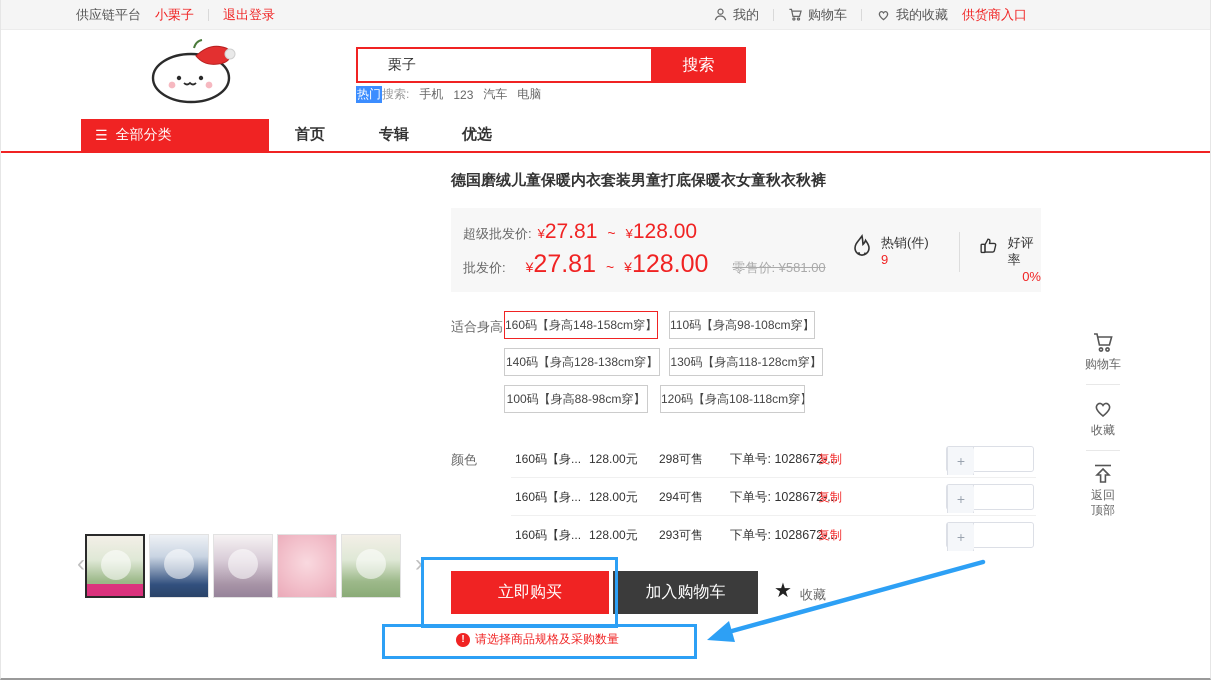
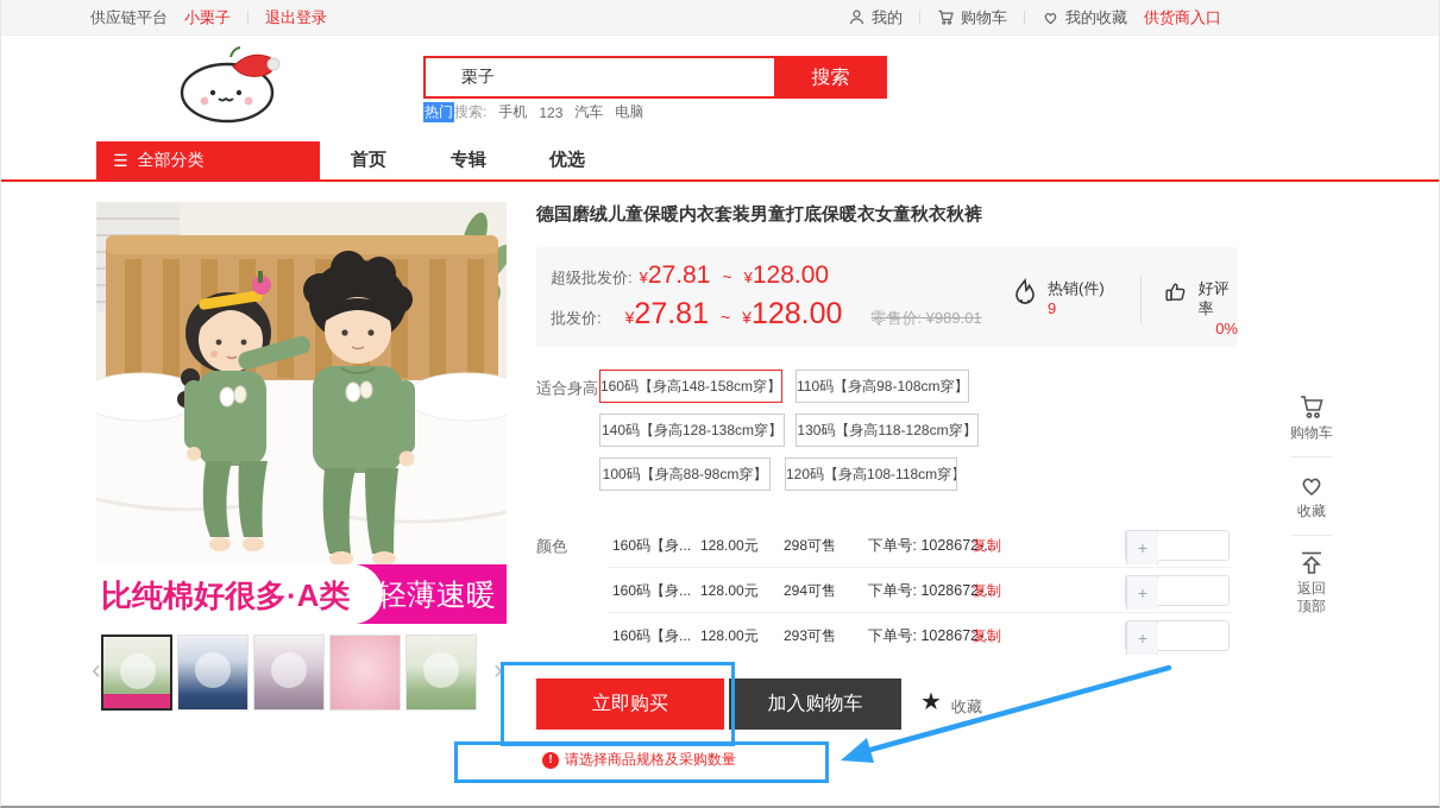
  供应链平台
  小栗子
  退出登录
  我的
  购物车
  我的收藏
  供货商入口
  栗子
  搜索
  热门
  搜索:
  手机
  123
  汽车
  电脑
  ☰
  全部分类
  首页
  专辑
  优选
+ 比纯棉好很多·A类
+ 轻薄速暖
  ‹
  ›
  德国磨绒儿童保暖内衣套装男童打底保暖衣女童秋衣秋裤
  超级批发价:
  ¥27.81
  ~
  ¥128.00
  批发价:
  ¥27.81
  ~
  ¥128.00
- 零售价: ¥581.00
+ 零售价: ¥989.01
  热销(件)
  9
  好评率
  0%
  适合身高
  160码【身高148-158cm穿】
  110码【身高98-108cm穿】
  140码【身高128-138cm穿】
  130码【身高118-128cm穿】
  100码【身高88-98cm穿】
  120码【身高108-118cm穿
  颜色
  160码【身...
  128.00元
  298可售
  下单号: 1028672-...
  复制
  +
  160码【身...
  128.00元
  294可售
  下单号: 1028672-...
  复制
  +
  160码【身...
  128.00元
  293可售
  下单号: 1028672-...
  复制
  +
  立即购买
  加入购物车
  ★
  收藏
  !
  请选择商品规格及采购数量
  购物车
  收藏
  返回顶部
